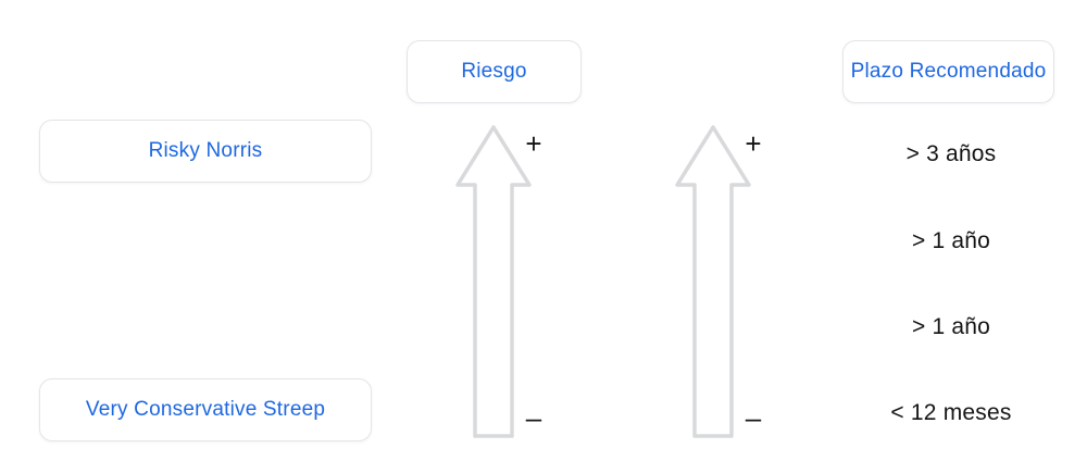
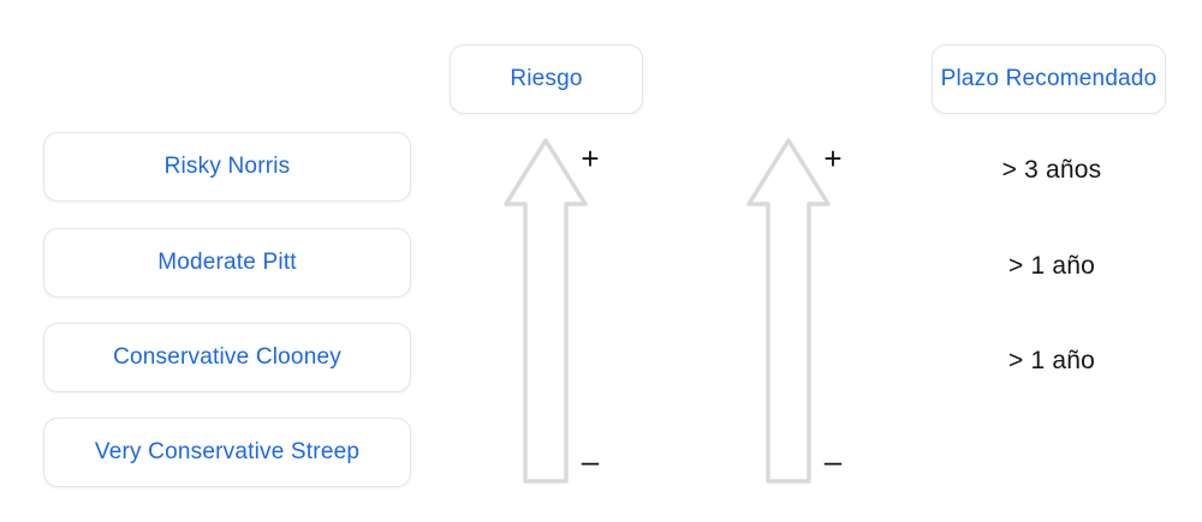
  Risky Norris
+ Moderate Pitt
+ Conservative Clooney
  Very Conservative Streep
  Riesgo
  Plazo Recomendado
  +
  –
  +
  –
  > 3 años
  > 1 año
  > 1 año
- < 12 meses
